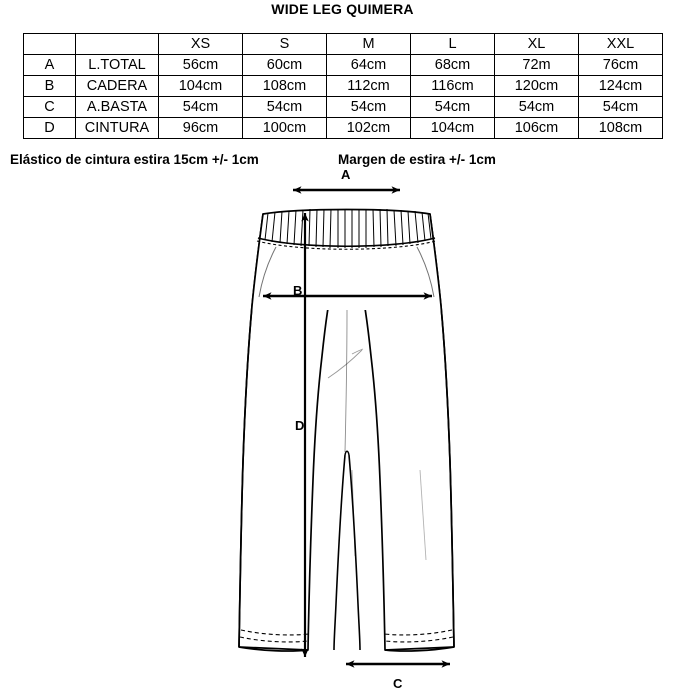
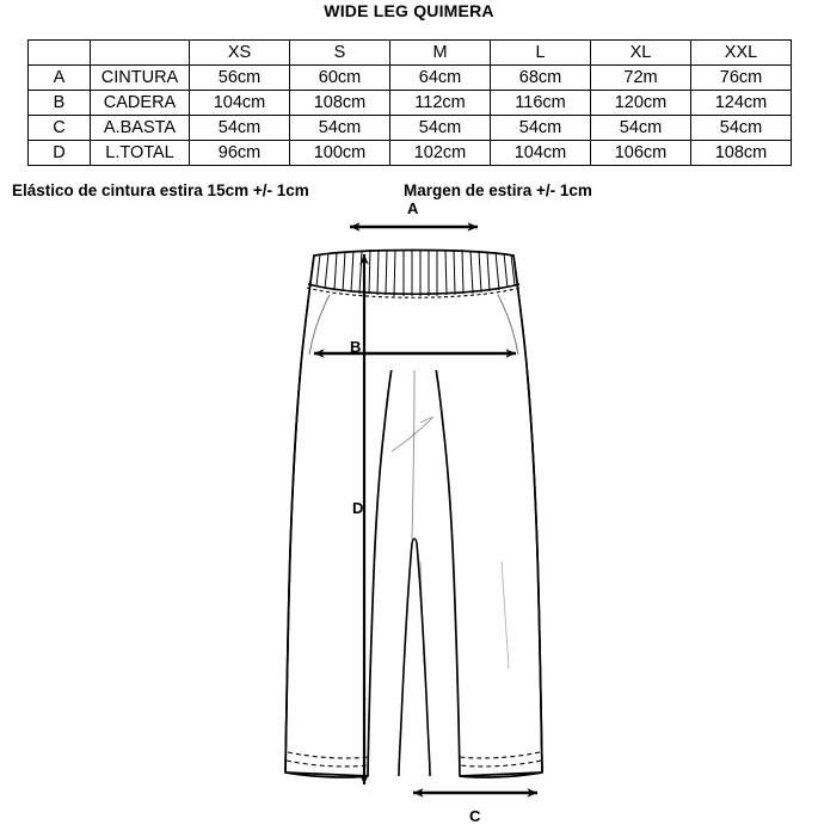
  WIDE LEG QUIMERA
  		XS	S	M	L	XL	XXL
- A	L.TOTAL	56cm	60cm	64cm	68cm	72m	76cm
+ A	CINTURA	56cm	60cm	64cm	68cm	72m	76cm
  B	CADERA	104cm	108cm	112cm	116cm	120cm	124cm
  C	A.BASTA	54cm	54cm	54cm	54cm	54cm	54cm
- D	CINTURA	96cm	100cm	102cm	104cm	106cm	108cm
+ D	L.TOTAL	96cm	100cm	102cm	104cm	106cm	108cm
  Elástico de cintura estira 15cm +/- 1cm
  Margen de estira +/- 1cm
  A
  B
  C
  D
